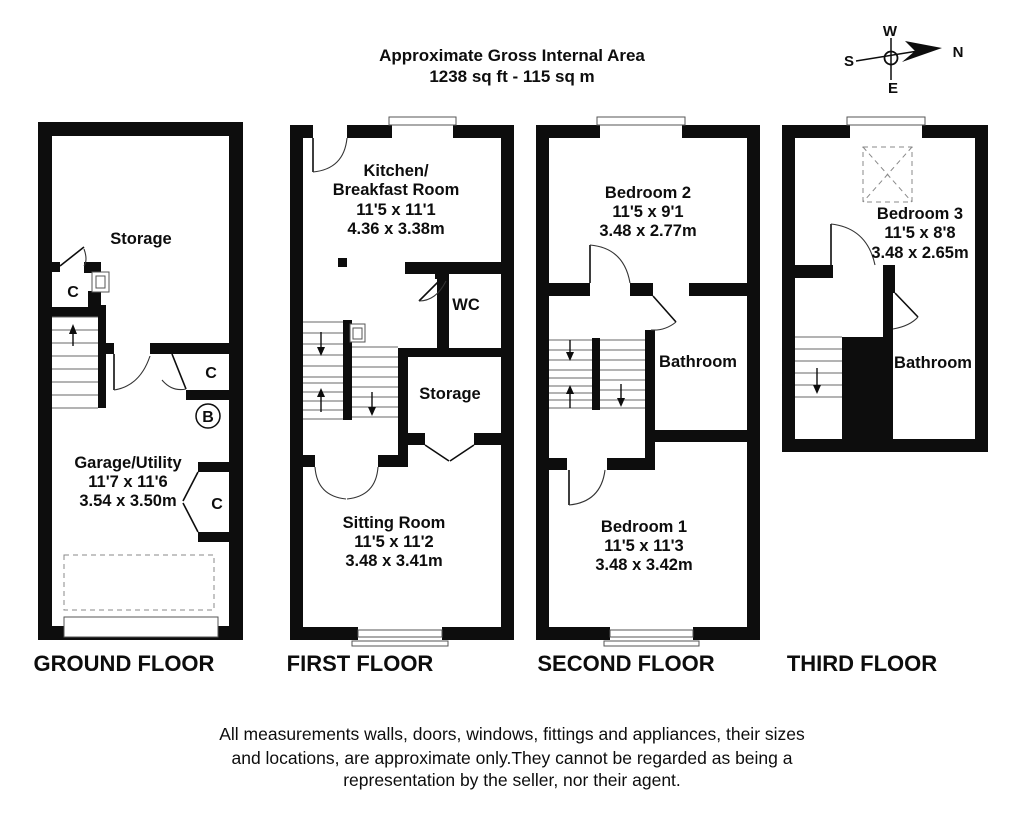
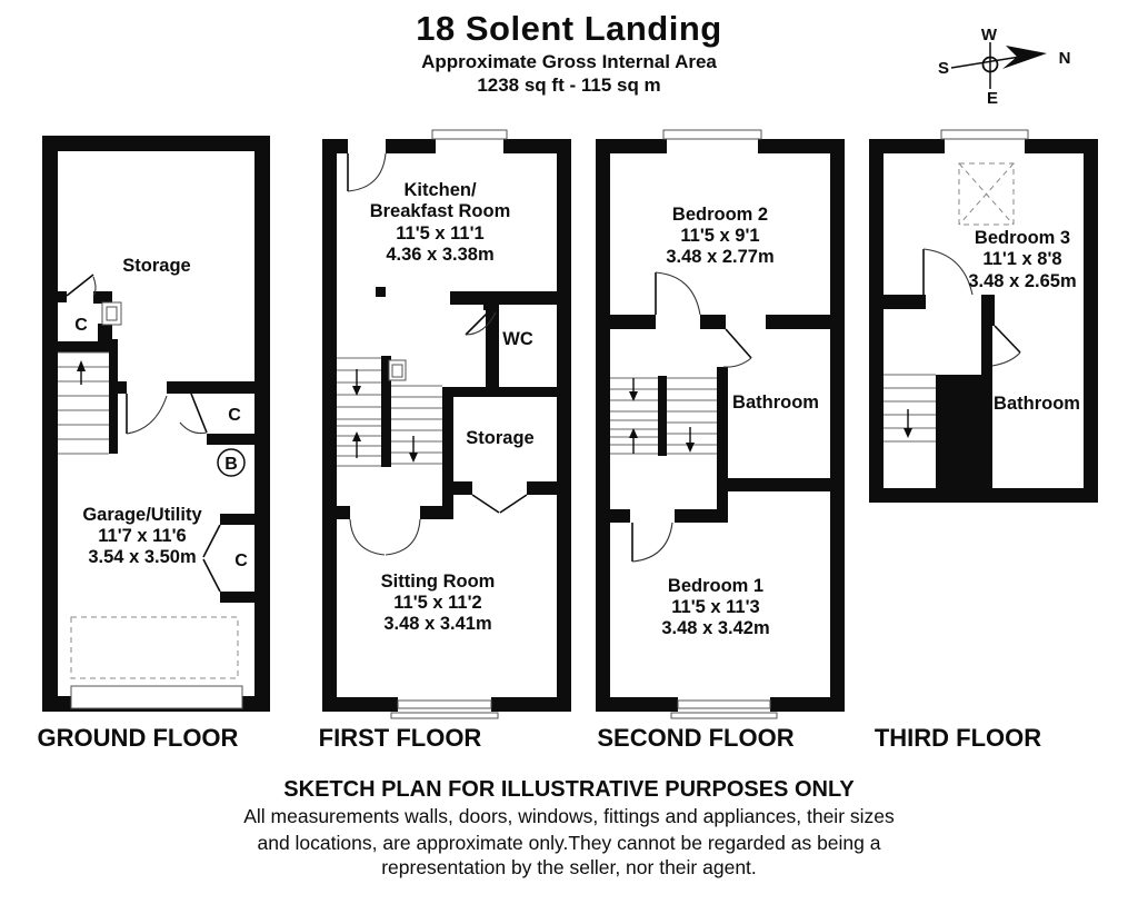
+ 18 Solent Landing
  Approximate Gross Internal Area
  1238 sq ft - 115 sq m
  W
  S
  E
  N
  B
  Storage
  C
  C
  C
  Garage/Utility
  11'7 x 11'6
  3.54 x 3.50m
  Kitchen/
  Breakfast Room
  11'5 x 11'1
  4.36 x 3.38m
  WC
  Storage
  Sitting Room
  11'5 x 11'2
  3.48 x 3.41m
  Bedroom 2
  11'5 x 9'1
  3.48 x 2.77m
  Bathroom
  Bedroom 1
  11'5 x 11'3
  3.48 x 3.42m
  Bedroom 3
- 11'5 x 8'8
+ 11'1 x 8'8
  3.48 x 2.65m
  Bathroom
  GROUND FLOOR
  FIRST FLOOR
  SECOND FLOOR
  THIRD FLOOR
+ SKETCH PLAN FOR ILLUSTRATIVE PURPOSES ONLY
  All measurements walls, doors, windows, fittings and appliances, their sizes
  and locations, are approximate only.They cannot be regarded as being a
  representation by the seller, nor their agent.
